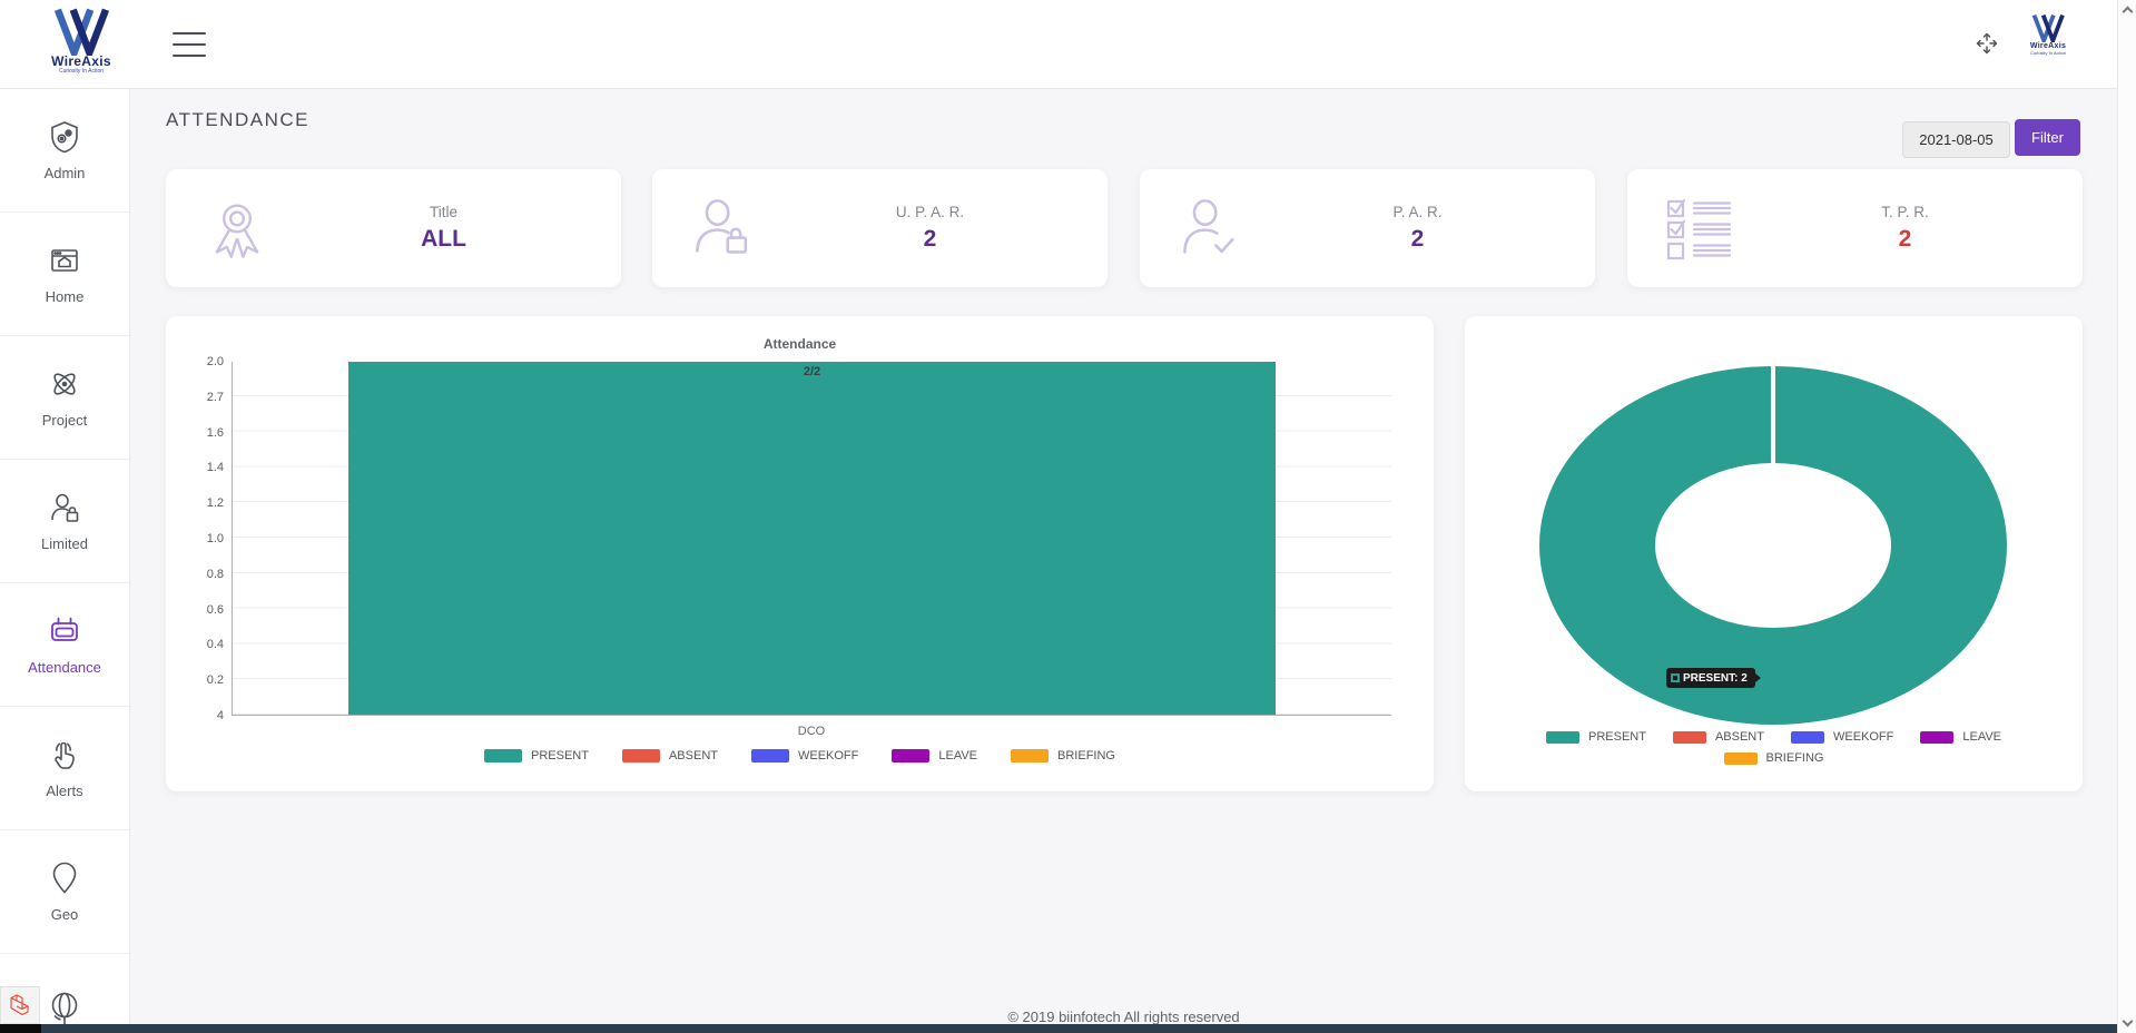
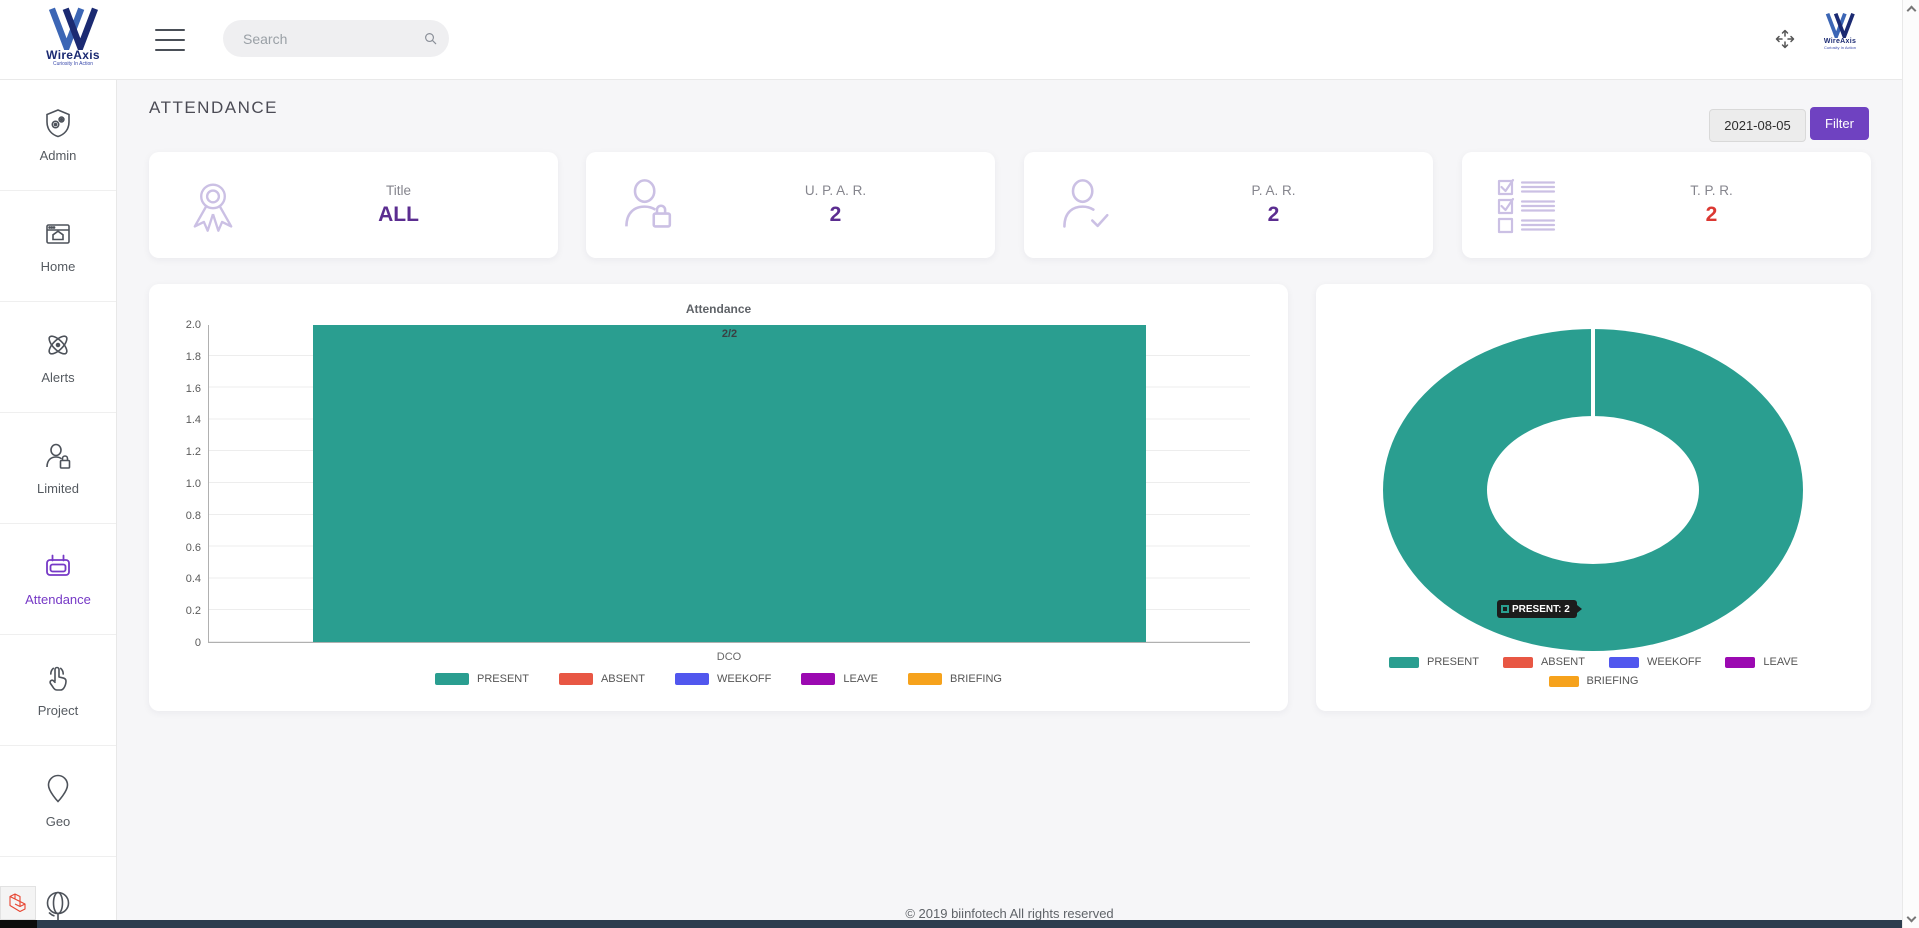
  WireAxis
+ Search
  Admin
  Home
- Project
+ Alerts
  Limited
  Attendance
- Alerts
+ Project
  Geo
  ATTENDANCE
  2021-08-05
  Filter
  Title
  ALL
  U. P. A. R.
  2
  P. A. R.
  2
  T. P. R.
  2
  Attendance
  2.0
- 2.7
+ 1.8
  1.6
  1.4
  1.2
  1.0
  0.8
  0.6
  0.4
  0.2
- 4
+ 0
  2/2
  DCO
  PRESENT
  ABSENT
  WEEKOFF
  LEAVE
  BRIEFING
  PRESENT: 2
  PRESENT
  ABSENT
  WEEKOFF
  LEAVE
  BRIEFING
  © 2019 biinfotech All rights reserved
